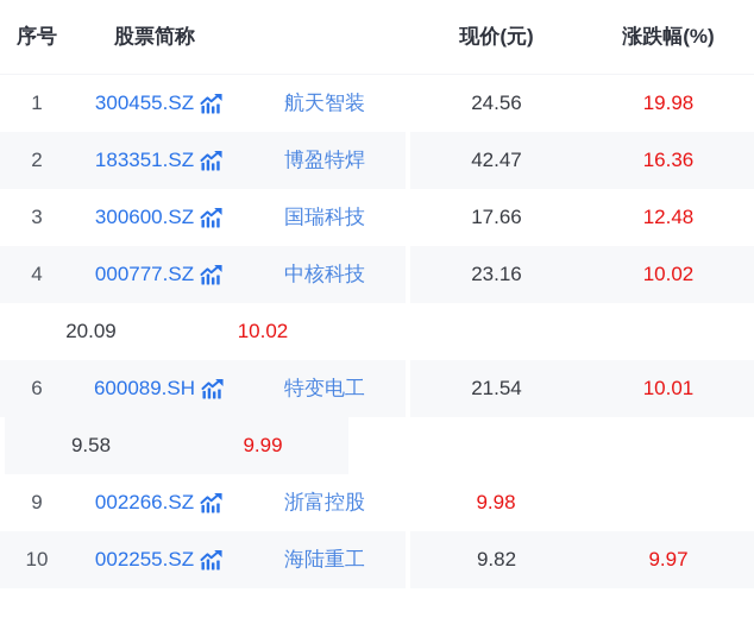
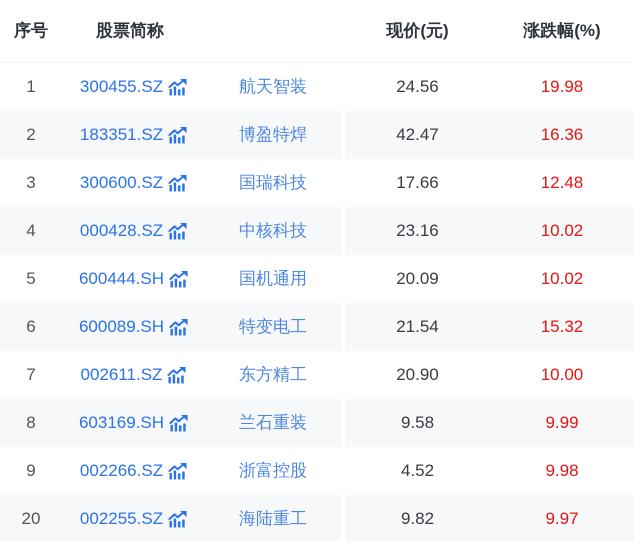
  序号
  股票简称
  现价(元)
  涨跌幅(%)
  1
  300455.SZ
  航天智装
  24.56
  19.98
  2
  183351.SZ
  博盈特焊
  42.47
  16.36
  3
  300600.SZ
  国瑞科技
  17.66
  12.48
  4
- 000777.SZ
+ 000428.SZ
  中核科技
  23.16
  10.02
+ 5
+ 600444.SH
+ 国机通用
  20.09
  10.02
  6
  600089.SH
  特变电工
  21.54
- 10.01
+ 15.32
+ 7
+ 002611.SZ
+ 东方精工
+ 20.90
+ 10.00
+ 8
+ 603169.SH
+ 兰石重装
  9.58
  9.99
  9
  002266.SZ
  浙富控股
+ 4.52
  9.98
- 10
+ 20
  002255.SZ
  海陆重工
  9.82
  9.97
